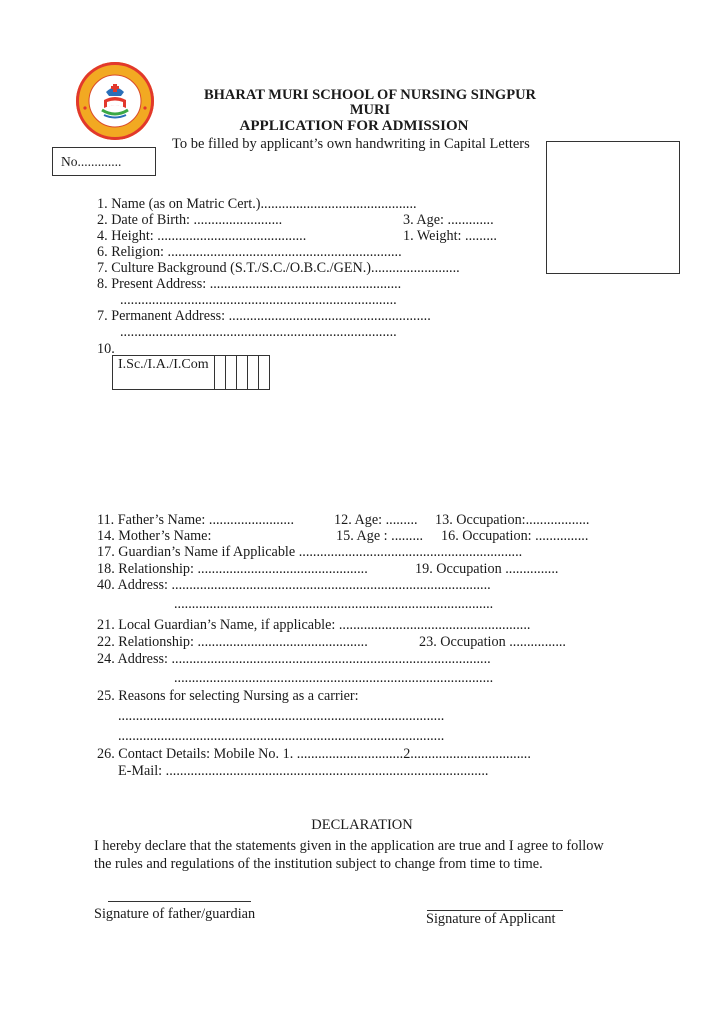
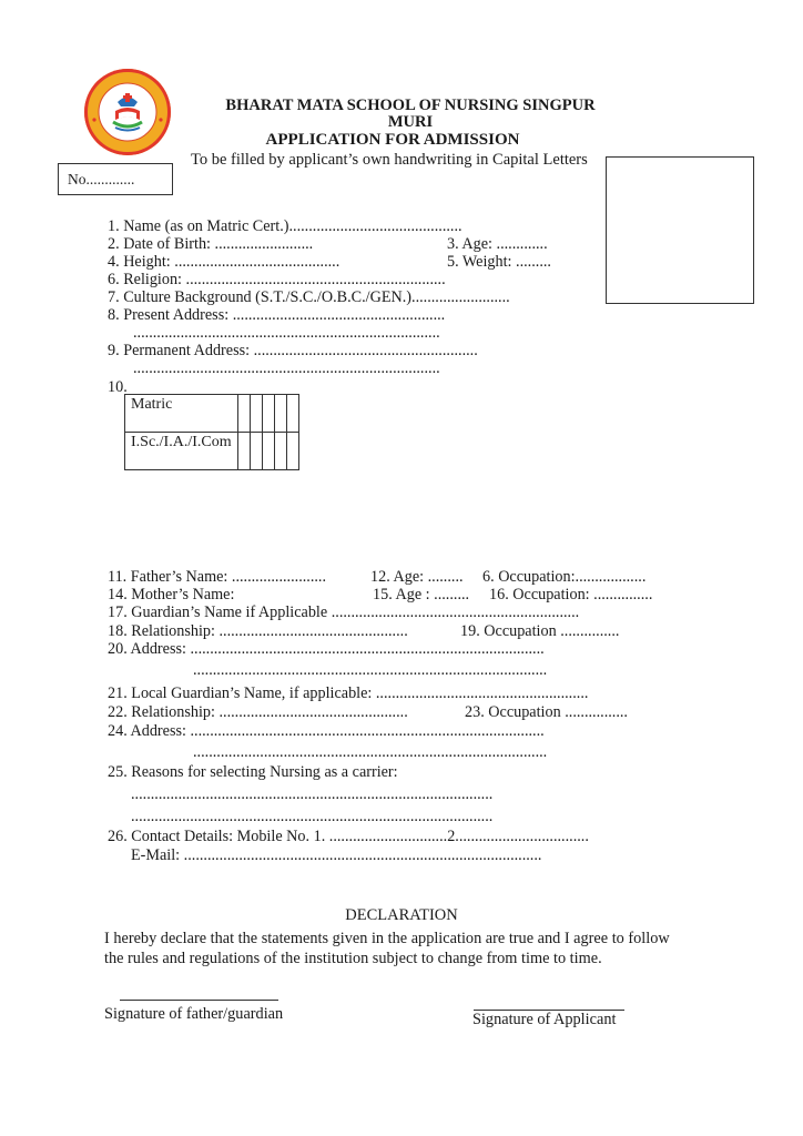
- BHARAT MURI SCHOOL OF NURSING SINGPUR
+ BHARAT MATA SCHOOL OF NURSING SINGPUR
  MURI
  APPLICATION FOR ADMISSION
  To be filled by applicant’s own handwriting in Capital Letters
  No.............
  1. Name (as on Matric Cert.)............................................
  2. Date of Birth: .........................
  3. Age: .............
  4. Height: ..........................................
- 1. Weight: .........
+ 5. Weight: .........
  6. Religion: ..................................................................
  7. Culture Background (S.T./S.C./O.B.C./GEN.).........................
  8. Present Address: ......................................................
  ..............................................................................
- 7. Permanent Address: .........................................................
+ 9. Permanent Address: .........................................................
  ..............................................................................
  10.
+ Matric
  I.Sc./I.A./I.Com
  11. Father’s Name: ........................
  12. Age: .........
- 13. Occupation:..................
+ 6. Occupation:..................
  14. Mother’s Name:
  15. Age : .........
  16. Occupation: ...............
  17. Guardian’s Name if Applicable ...............................................................
  18. Relationship: ................................................
  19. Occupation ...............
- 40. Address: ..........................................................................................
+ 20. Address: ..........................................................................................
  ..........................................................................................
  21. Local Guardian’s Name, if applicable: ......................................................
  22. Relationship: ................................................
  23. Occupation ................
  24. Address: ..........................................................................................
  ..........................................................................................
  25. Reasons for selecting Nursing as a carrier:
  ............................................................................................
  ............................................................................................
  26. Contact Details: Mobile No. 1. ..............................2..................................
  E-Mail: ...........................................................................................
  DECLARATION
  I hereby declare that the statements given in the application are true and I agree to follow
  the rules and regulations of the institution subject to change from time to time.
  Signature of father/guardian
  Signature of Applicant
